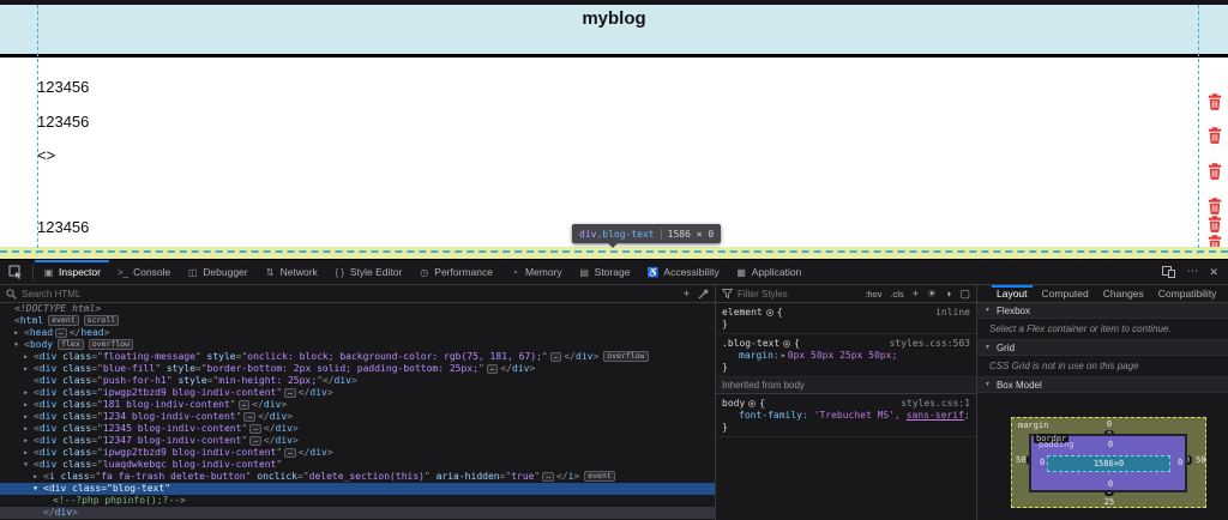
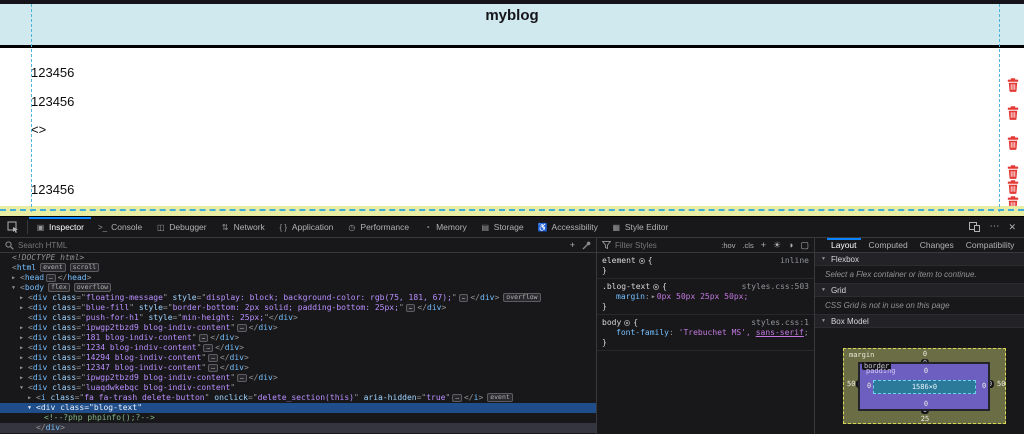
  myblog
  123456
  123456
  <>
  123456
- div.blog-text
- 1586 × 0
  ▣
  Inspector
  >_
  Console
  ◫
  Debugger
  ⇅
  Network
  { }
- Style Editor
+ Application
  ◷
  Performance
  ◔
  Memory
  ▤
  Storage
  ♿
  Accessibility
  ▦
- Application
+ Style Editor
  ⋯
  ✕
  Search HTML
  +
  <!DOCTYPE html>
  <html event scroll
  <head </head>
  <body flex overflow
- <div class="floating-message" style="onclick: block; background-color: rgb(75, 181, 67);" </div> overflow
+ <div class="floating-message" style="display: block; background-color: rgb(75, 181, 67);" </div> overflow
  <div class="blue-fill" style="border-bottom: 2px solid; padding-bottom: 25px;" </div>
  <div class="push-for-h1" style="min-height: 25px;"</div>
  <div class="ipwgp2tbzd9 blog-indiv-content" </div>
  <div class="181 blog-indiv-content" </div>
  <div class="1234 blog-indiv-content" </div>
- <div class="12345 blog-indiv-content" </div>
+ <div class="14294 blog-indiv-content" </div>
  <div class="12347 blog-indiv-content" </div>
  <div class="ipwgp2tbzd9 blog-indiv-content" </div>
  <div class="luaqdwkebqc blog-indiv-content"
  <i class="fa fa-trash delete-button" onclick="delete_section(this)" aria-hidden="true" </i> event
  <div class="blog-text"
  <!--?php phpinfo();?-->
  </div>
  Filter Styles
  :hov
  .cls
  +
  ☀
  ◑
  ▢
  element {
  inline
  }
  .blog-text {
  styles.css:503
  margin: 0px 50px 25px 50px;
  }
- Inherited from body
  body {
  styles.css:1
  font-family: 'Trebuchet MS', sans-serif;
  }
  Layout
  Computed
  Changes
  Compatibility
  Flexbox
  Select a Flex container or item to continue.
  Grid
  CSS Grid is not in use on this page
  Box Model
  margin
  0
  50
  50
  0
  25
  border
  padding
  0
  0
  0
  0
  1586×0
